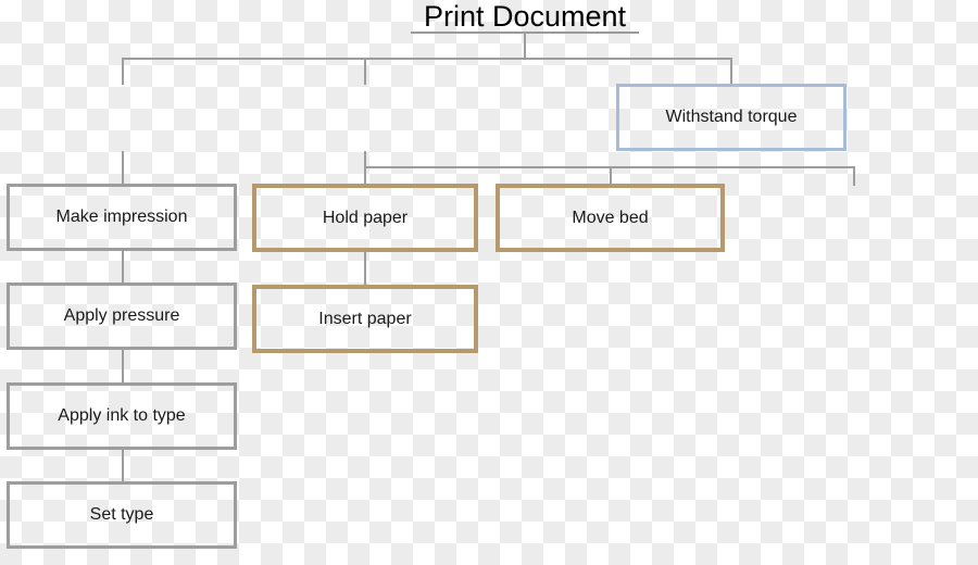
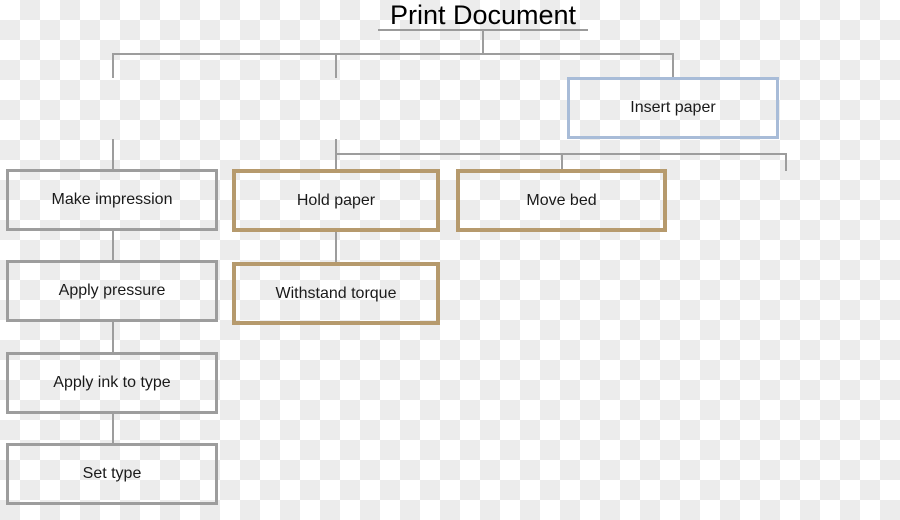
  Print Document
- Withstand torque
+ Insert paper
  Make impression
  Hold paper
  Move bed
  Apply pressure
- Insert paper
+ Withstand torque
  Apply ink to type
  Set type
